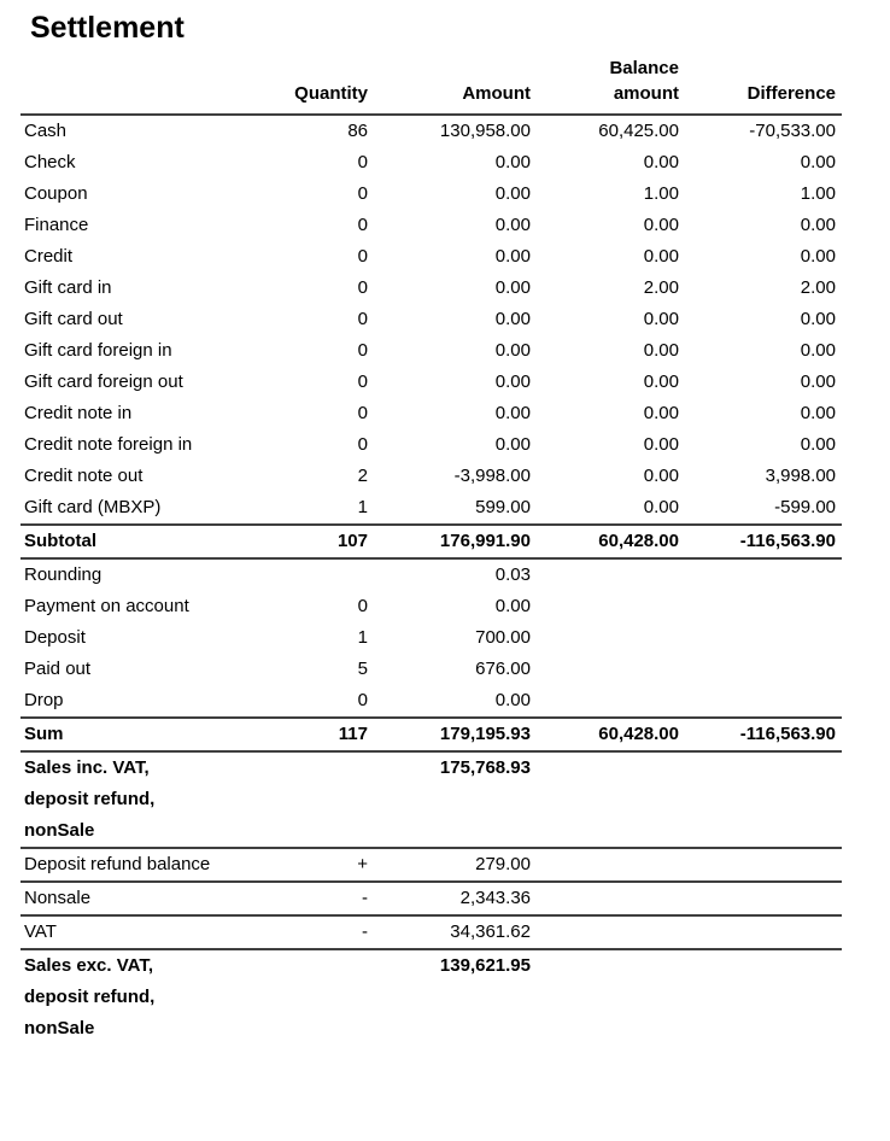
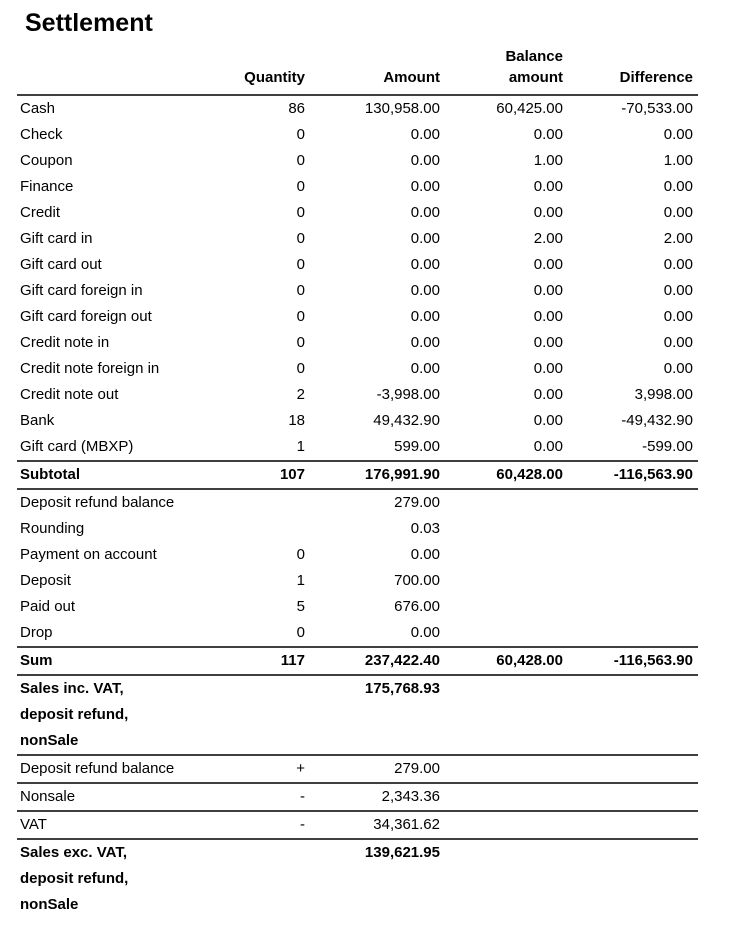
  Settlement
  	Quantity	Amount	Balance amount	Difference
  Cash	86	130,958.00	60,425.00	-70,533.00
  Check	0	0.00	0.00	0.00
  Coupon	0	0.00	1.00	1.00
  Finance	0	0.00	0.00	0.00
  Credit	0	0.00	0.00	0.00
  Gift card in	0	0.00	2.00	2.00
  Gift card out	0	0.00	0.00	0.00
  Gift card foreign in	0	0.00	0.00	0.00
  Gift card foreign out	0	0.00	0.00	0.00
  Credit note in	0	0.00	0.00	0.00
  Credit note foreign in	0	0.00	0.00	0.00
  Credit note out	2	-3,998.00	0.00	3,998.00
+ Bank	18	49,432.90	0.00	-49,432.90
  Gift card (MBXP)	1	599.00	0.00	-599.00
  Subtotal	107	176,991.90	60,428.00	-116,563.90
+ Deposit refund balance		279.00
  Rounding		0.03
  Payment on account	0	0.00
  Deposit	1	700.00
  Paid out	5	676.00
  Drop	0	0.00
- Sum	117	179,195.93	60,428.00	-116,563.90
+ Sum	117	237,422.40	60,428.00	-116,563.90
  Sales inc. VAT, deposit refund, nonSale		175,768.93
  Deposit refund balance	+	279.00
  Nonsale	-	2,343.36
  VAT	-	34,361.62
  Sales exc. VAT, deposit refund, nonSale		139,621.95
